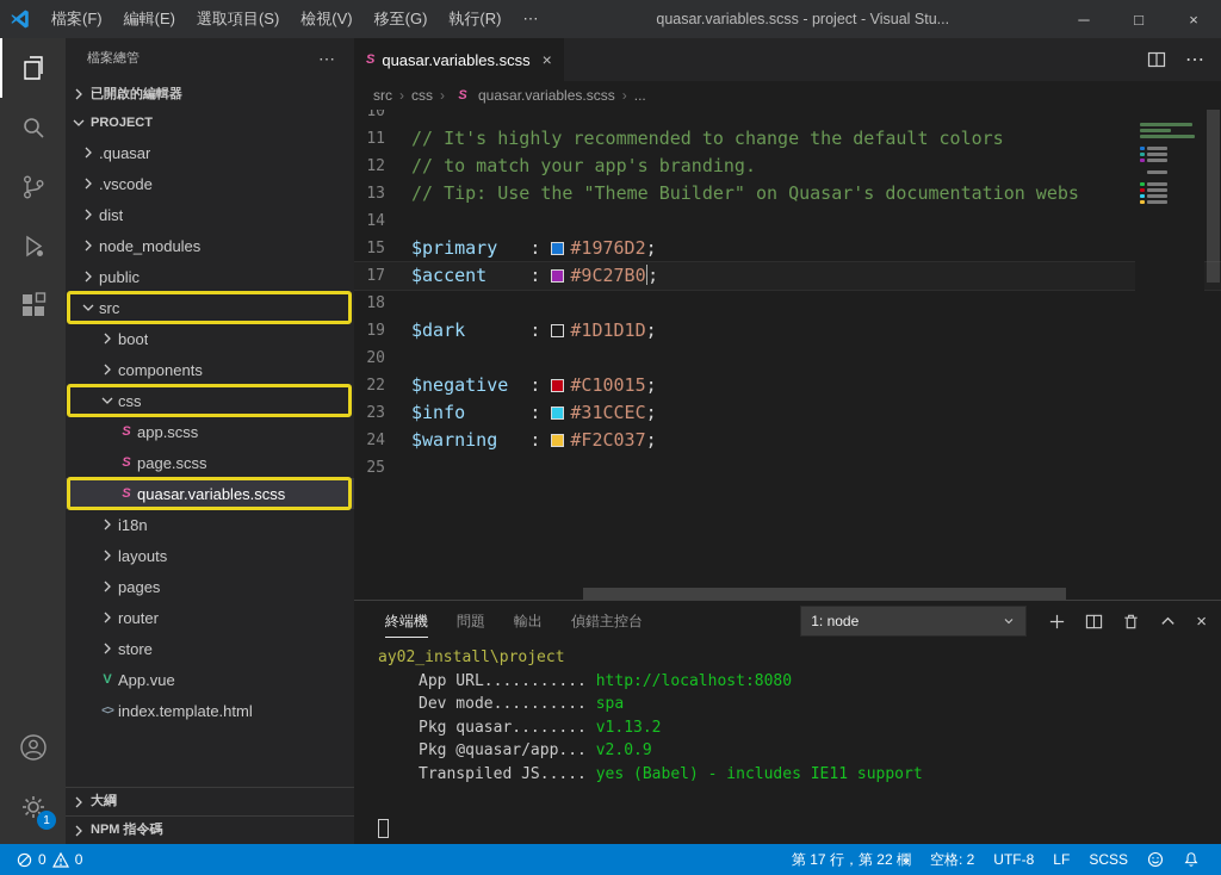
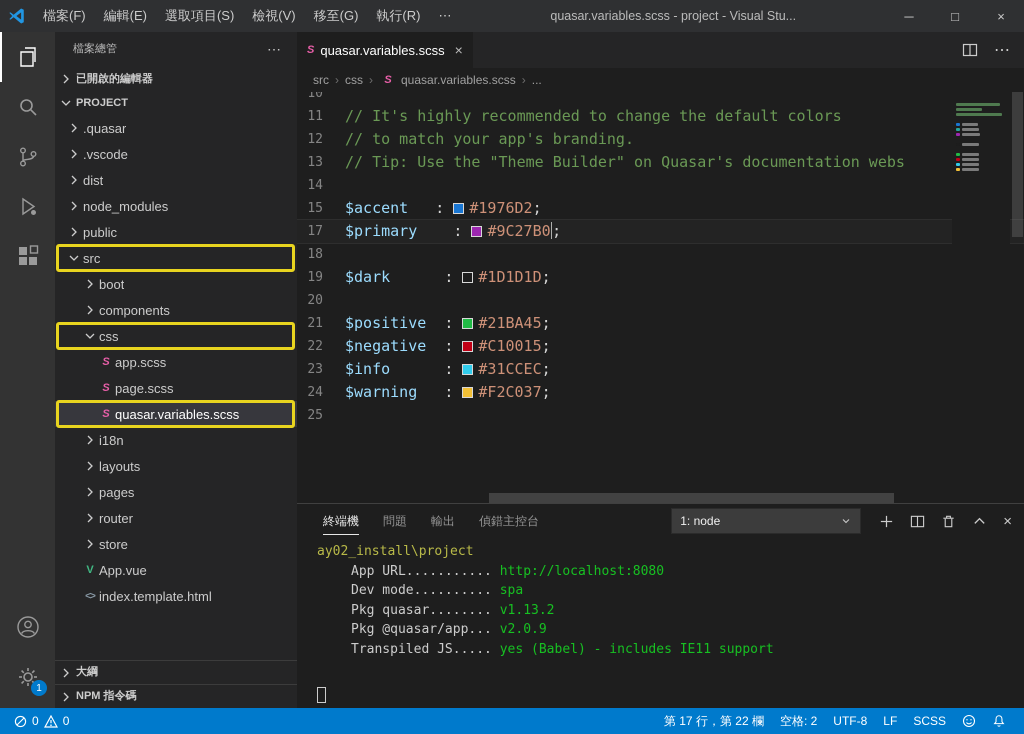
  檔案(F)
  編輯(E)
  選取項目(S)
  檢視(V)
  移至(G)
  執行(R)
  ⋯
  quasar.variables.scss - project - Visual Stu...
  ─
  □
  ×
  1
  檔案總管
  ⋯
  已開啟的編輯器
  PROJECT
  .quasar
  .vscode
  dist
  node_modules
  public
  src
  boot
  components
  css
  S
  app.scss
  S
  page.scss
  S
  quasar.variables.scss
  i18n
  layouts
  pages
  router
  store
  V
  App.vue
  <>
  index.template.html
  大綱
  NPM 指令碼
  S
  quasar.variables.scss
  ×
  ⋯
  src
  ›
  css
  ›
  S
  quasar.variables.scss
  ›
  ...
  10
  11
  // It's highly recommended to change the default colors
  12
  // to match your app's branding.
  13
  // Tip: Use the "Theme Builder" on Quasar's documentation webs
  14
  15
- $primary : #1976D2;
+ $accent : #1976D2;
  17
- $accent : #9C27B0;
+ $primary : #9C27B0;
  18
  19
  $dark : #1D1D1D;
  20
+ 21
+ $positive : #21BA45;
  22
  $negative : #C10015;
  23
  $info : #31CCEC;
  24
  $warning : #F2C037;
  25
  終端機
  問題
  輸出
  偵錯主控台
  1: node
  ×
  ay02_install\project
  App URL........... http://localhost:8080
  Dev mode.......... spa
  Pkg quasar........ v1.13.2
  Pkg @quasar/app... v2.0.9
  Transpiled JS..... yes (Babel) - includes IE11 support
  0
  0
  第 17 行，第 22 欄
  空格: 2
  UTF-8
  LF
  SCSS
